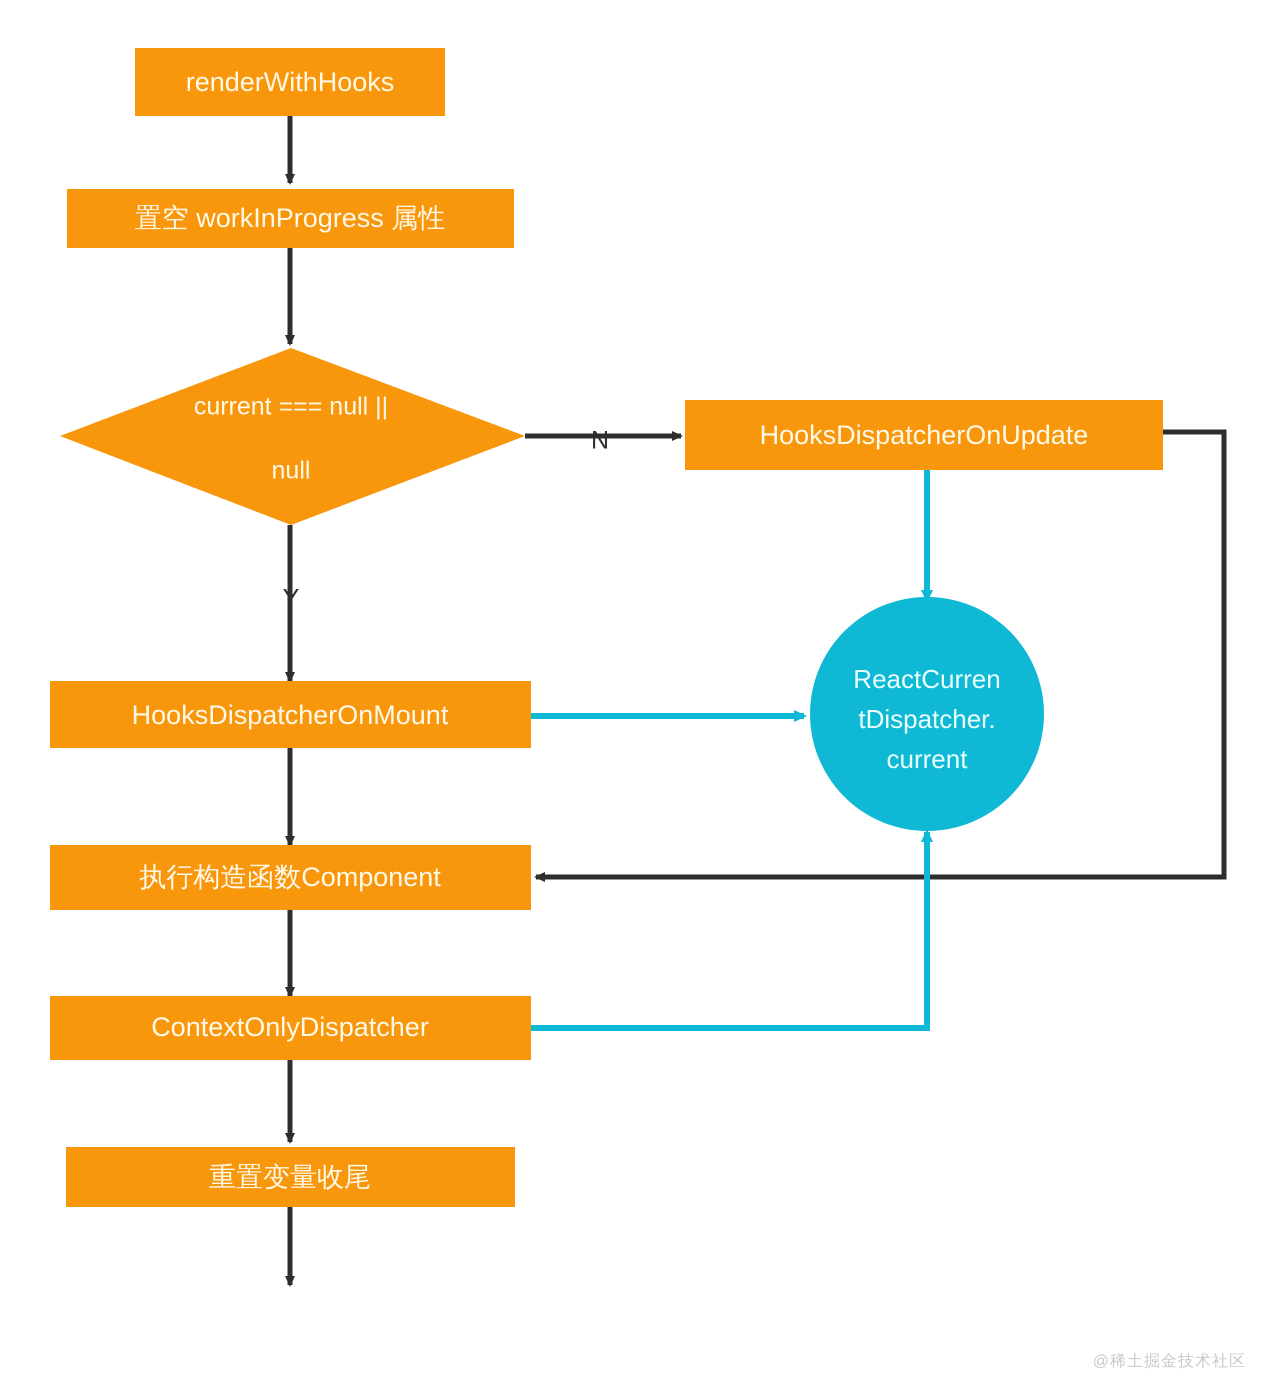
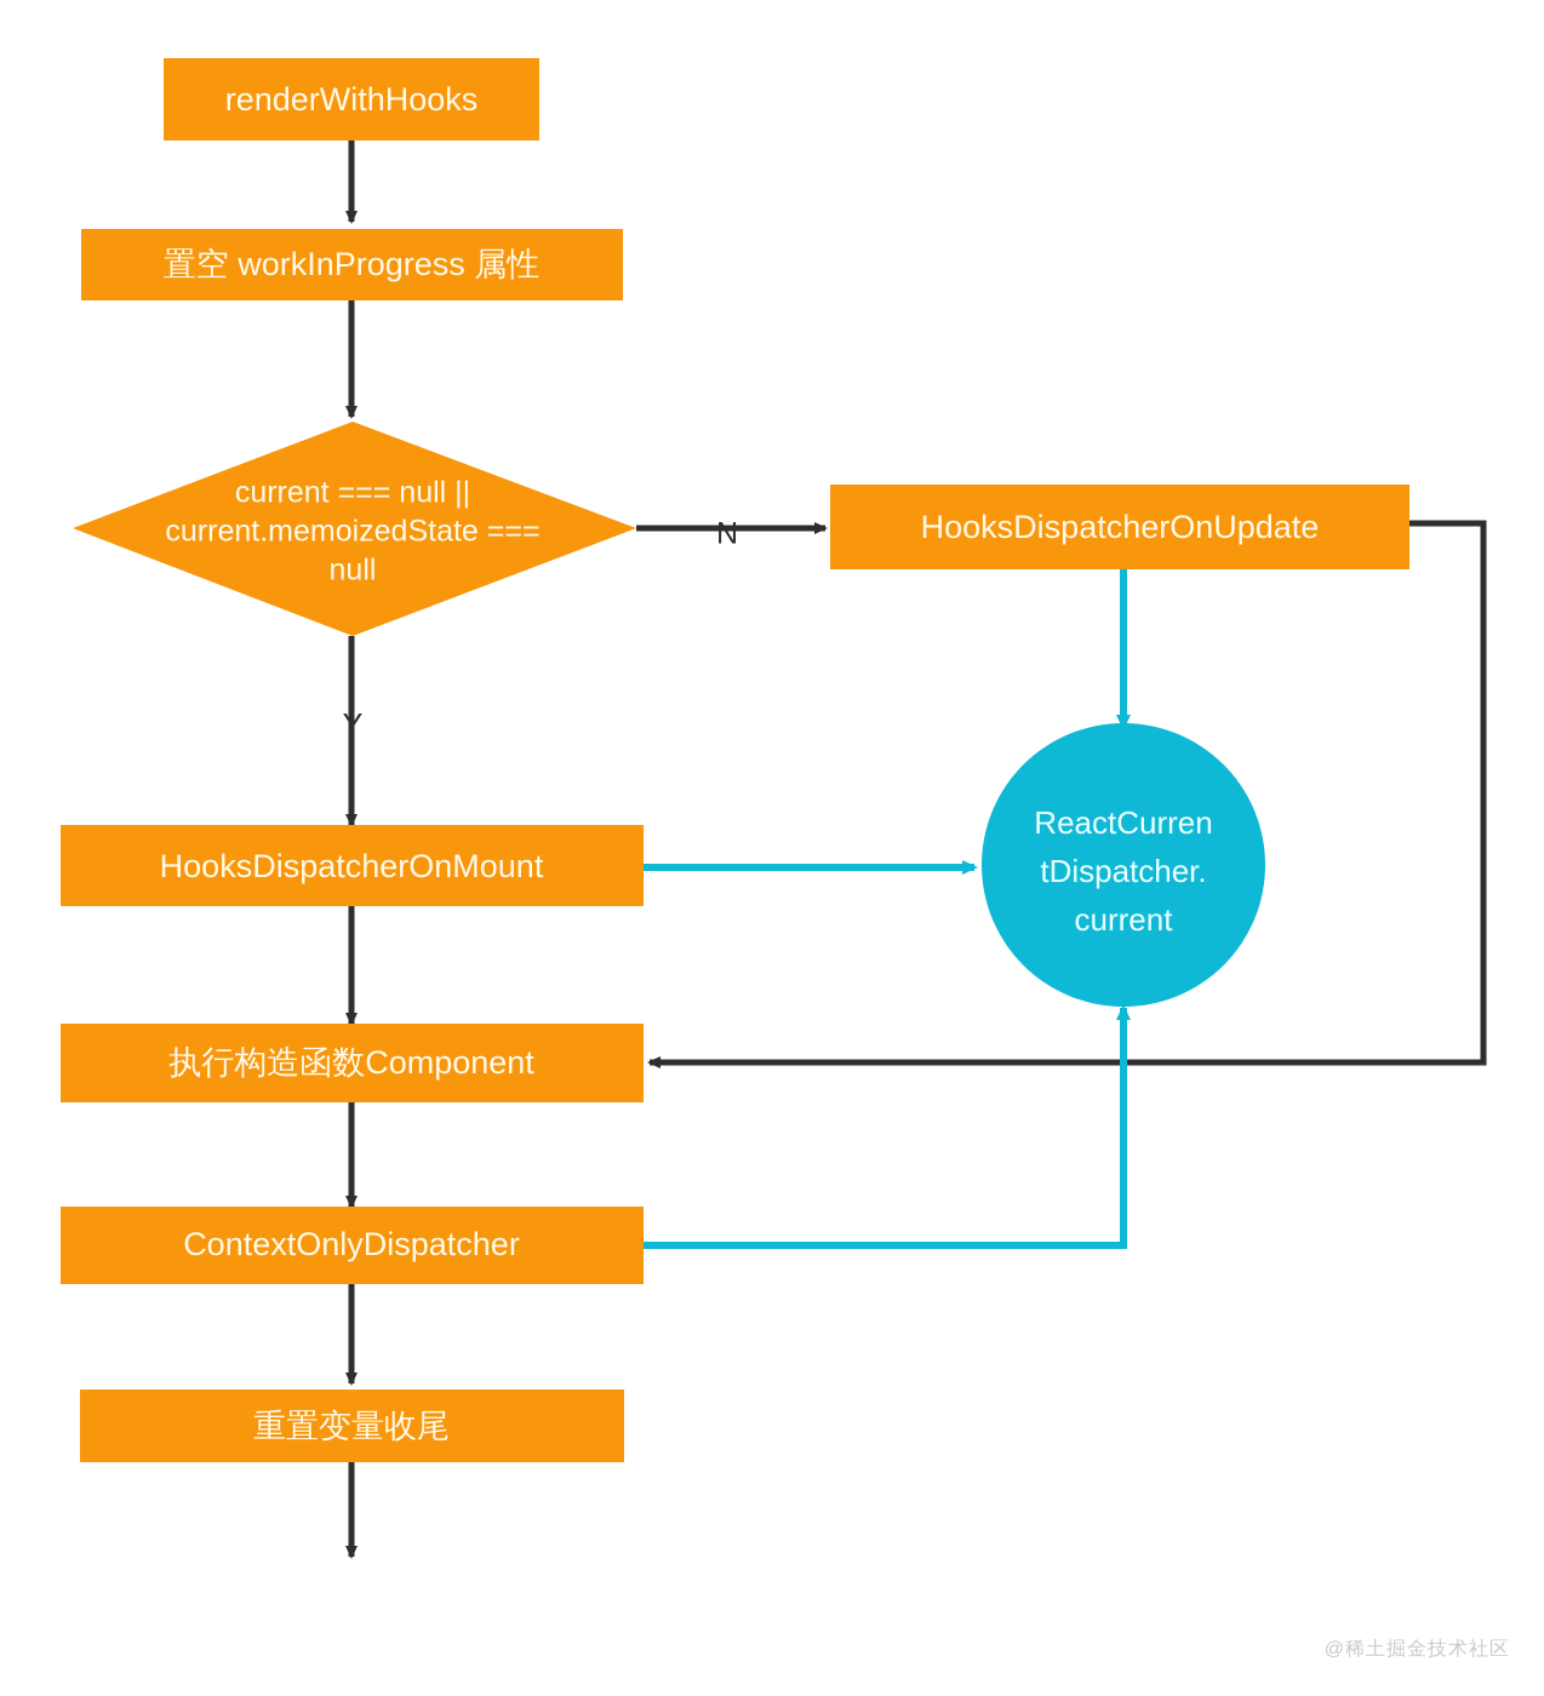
  renderWithHooks
  置空 workInProgress 属性
  current === null ||
+ current.memoizedState ===
  null
  N
  Y
  HooksDispatcherOnUpdate
  HooksDispatcherOnMount
  ReactCurren
  tDispatcher.
  current
  执行构造函数Component
  ContextOnlyDispatcher
  重置变量收尾
  @稀土掘金技术社区
